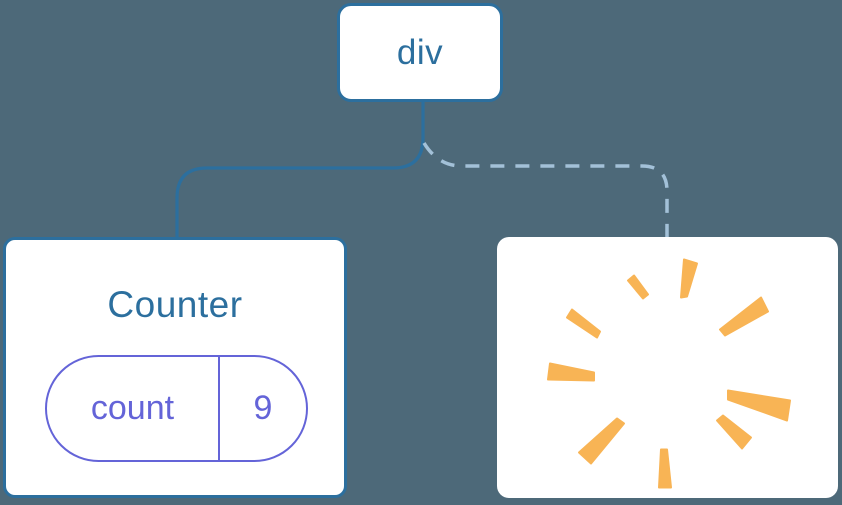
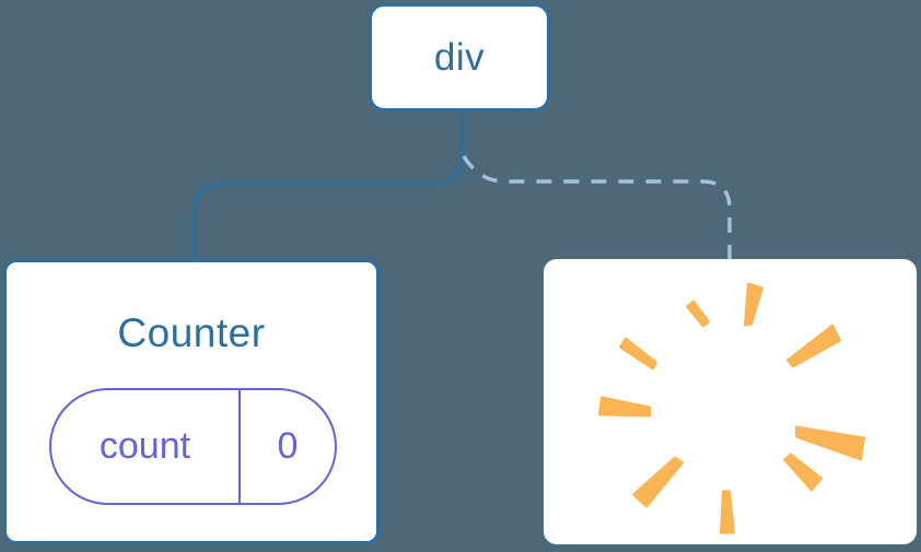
  div
  Counter
  count
- 9
+ 0
